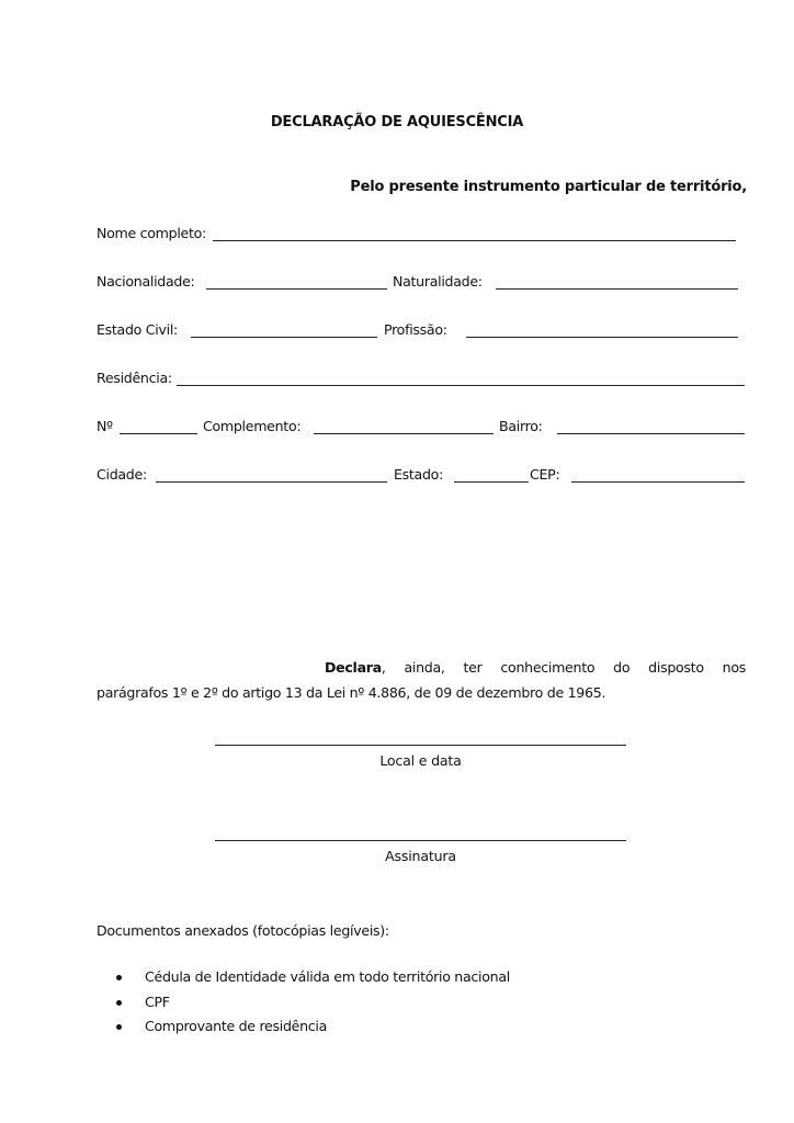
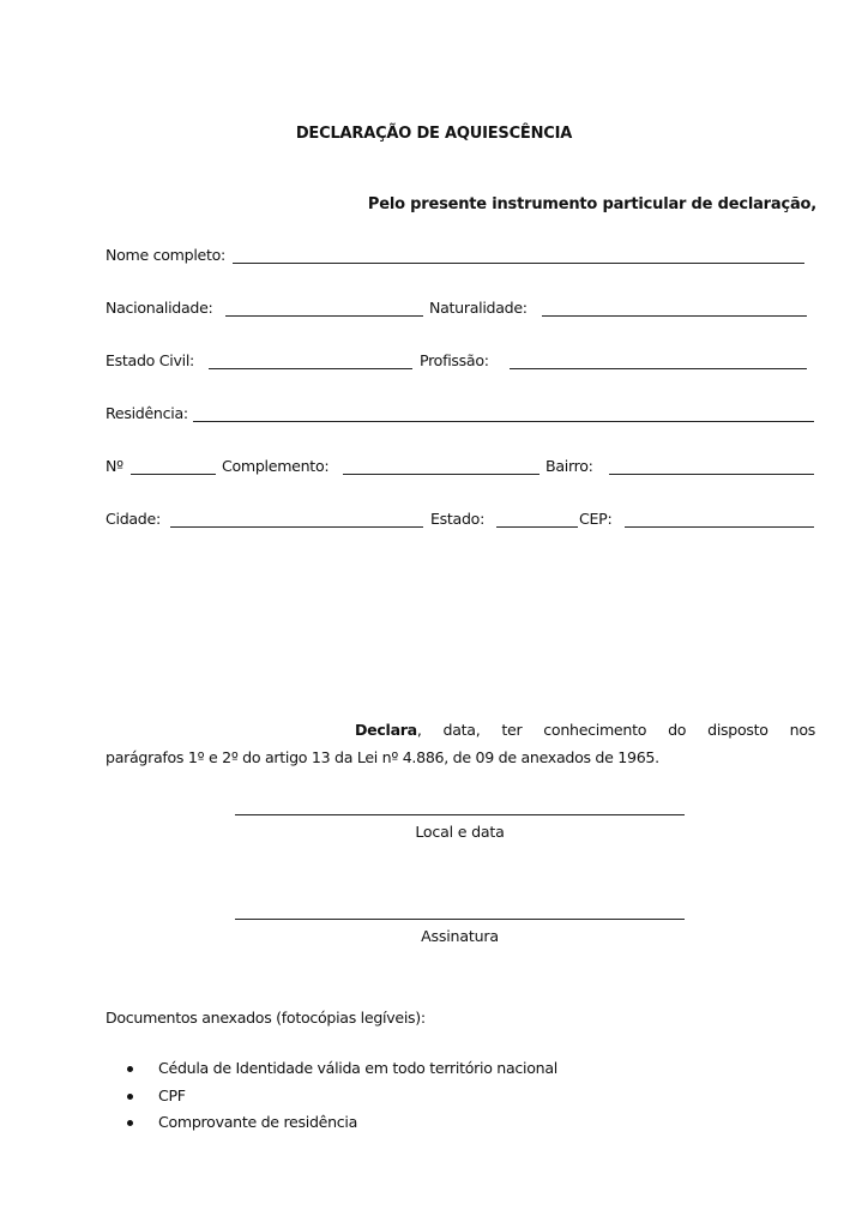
  DECLARAÇÃO DE AQUIESCÊNCIA
- Pelo presente instrumento particular de território,
+ Pelo presente instrumento particular de declaração,
  Nome completo:
  Nacionalidade:
  Naturalidade:
  Estado Civil:
  Profissão:
  Residência:
  Nº
  Complemento:
  Bairro:
  Cidade:
  Estado:
  CEP:
- Declara, ainda, ter conhecimento do disposto nos
+ Declara, data, ter conhecimento do disposto nos
- parágrafos 1º e 2º do artigo 13 da Lei nº 4.886, de 09 de dezembro de 1965.
+ parágrafos 1º e 2º do artigo 13 da Lei nº 4.886, de 09 de anexados de 1965.
  Local e data
  Assinatura
  Documentos anexados (fotocópias legíveis):
  Cédula de Identidade válida em todo território nacional
  CPF
  Comprovante de residência
